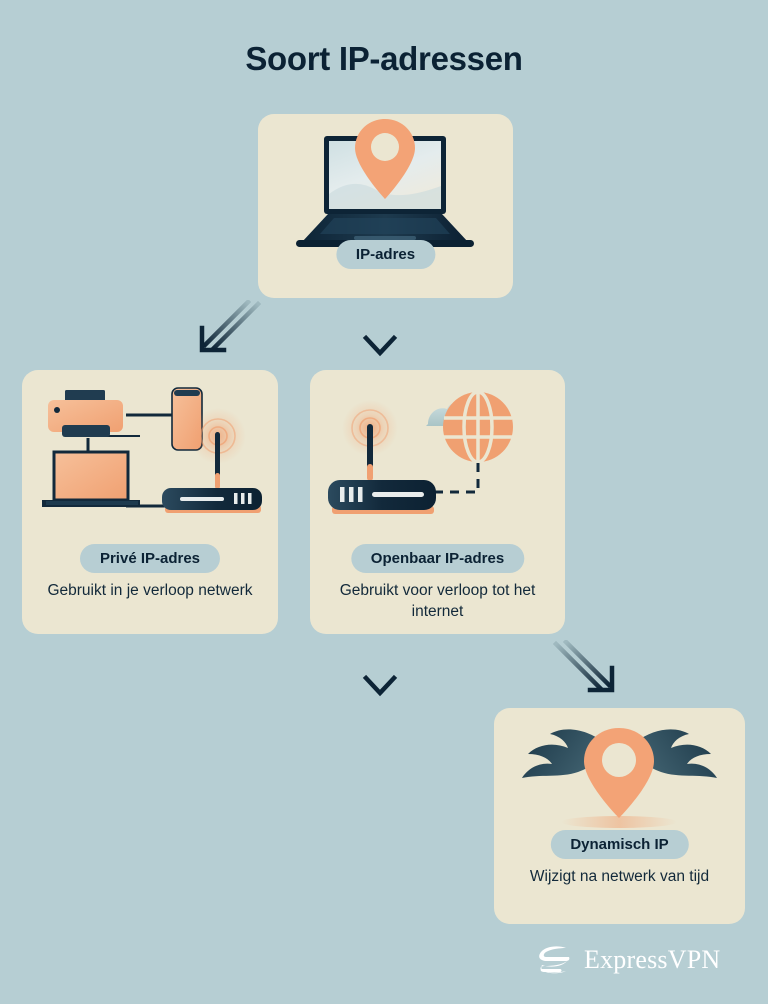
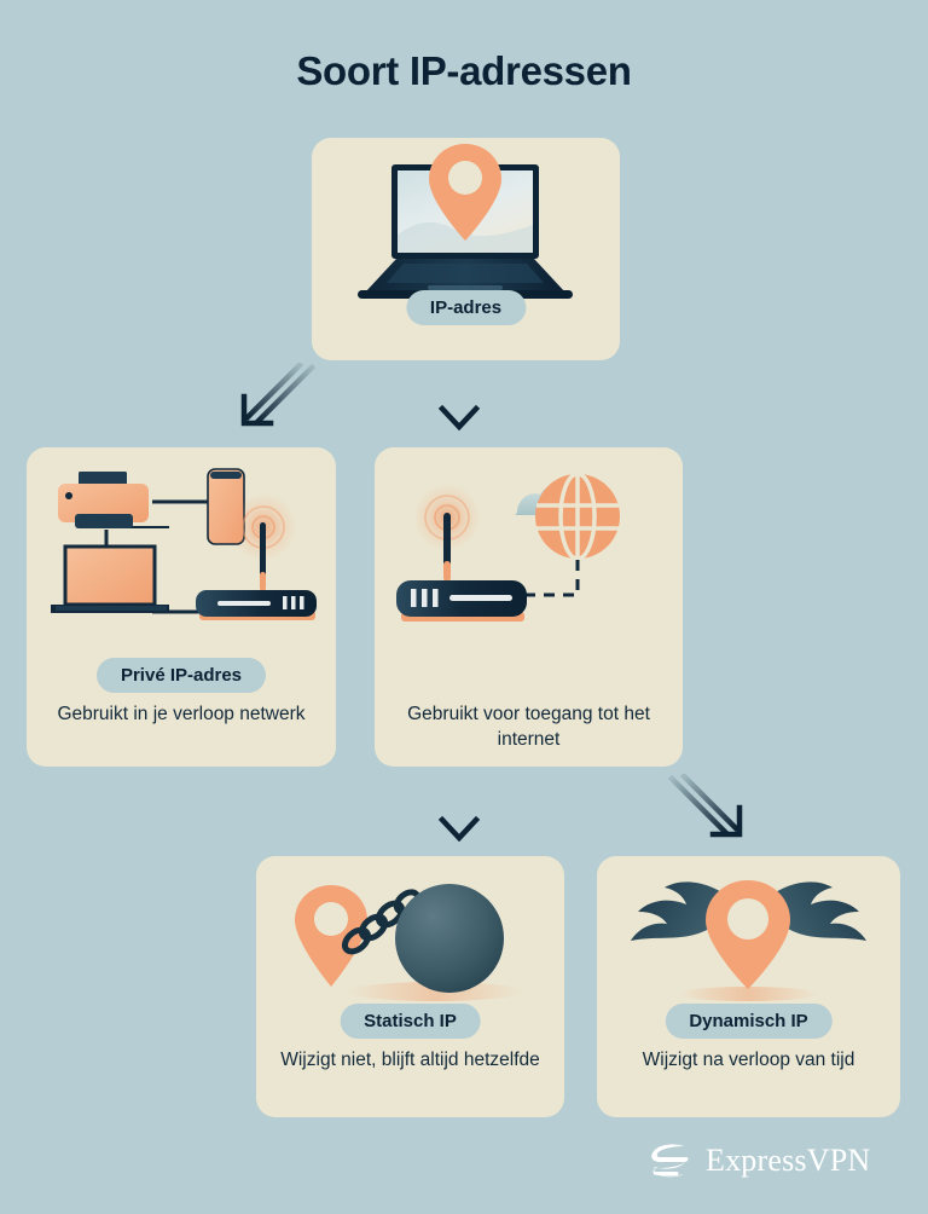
  Soort IP-adressen
  IP-adres
  Privé IP-adres
  Gebruikt in je verloop netwerk
- Openbaar IP-adres
- Gebruikt voor verloop tot het internet
+ Gebruikt voor toegang tot het internet
+ Statisch IP
+ Wijzigt niet, blijft altijd hetzelfde
  Dynamisch IP
- Wijzigt na netwerk van tijd
+ Wijzigt na verloop van tijd
  ExpressVPN
